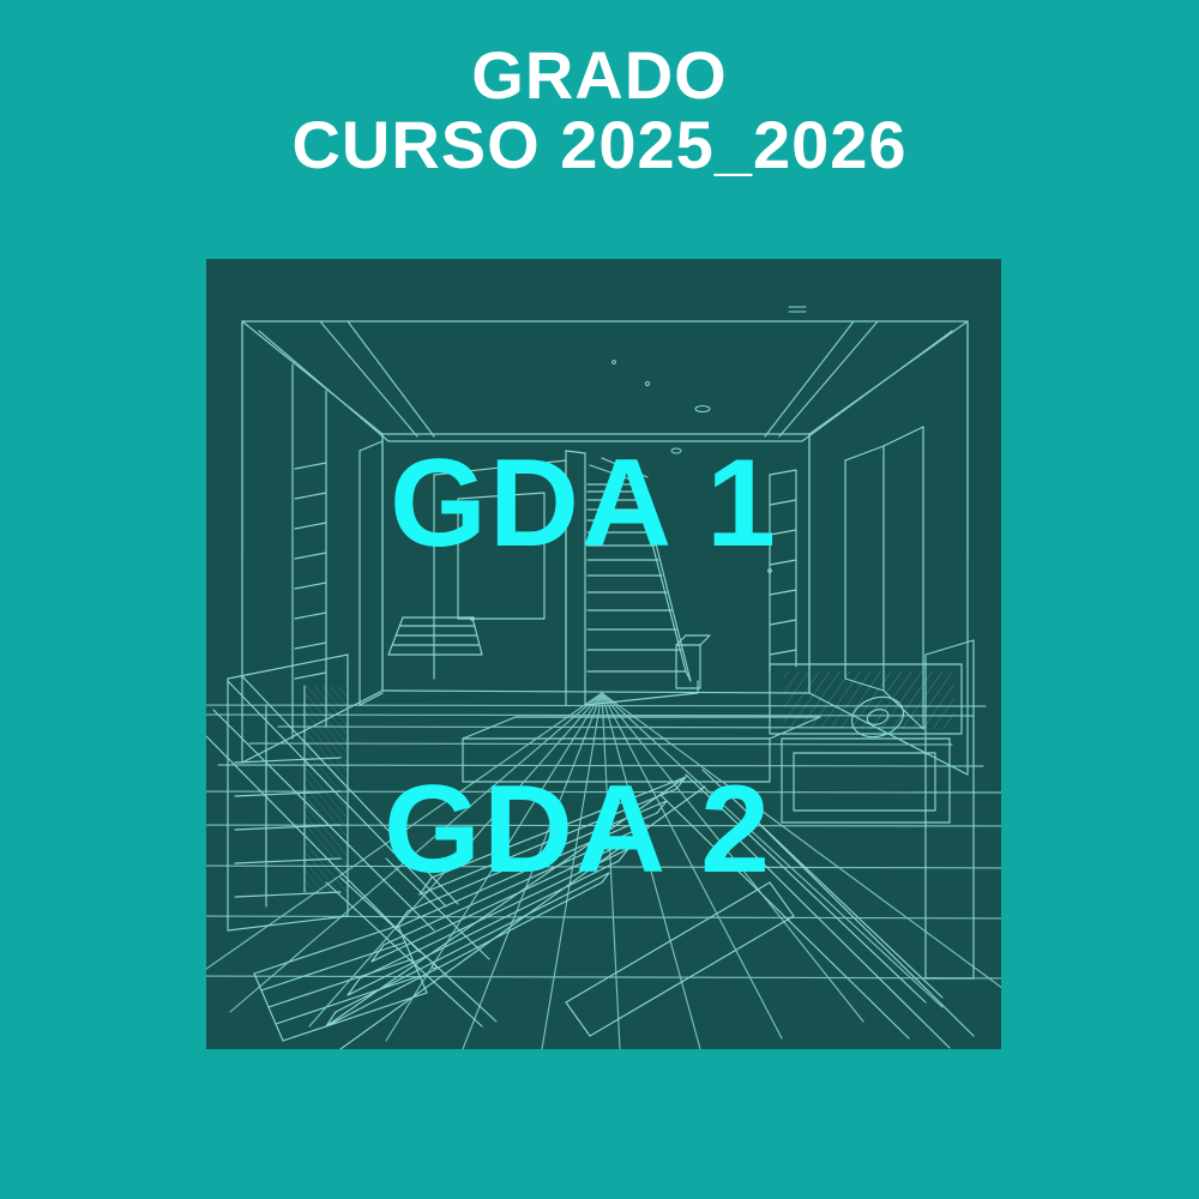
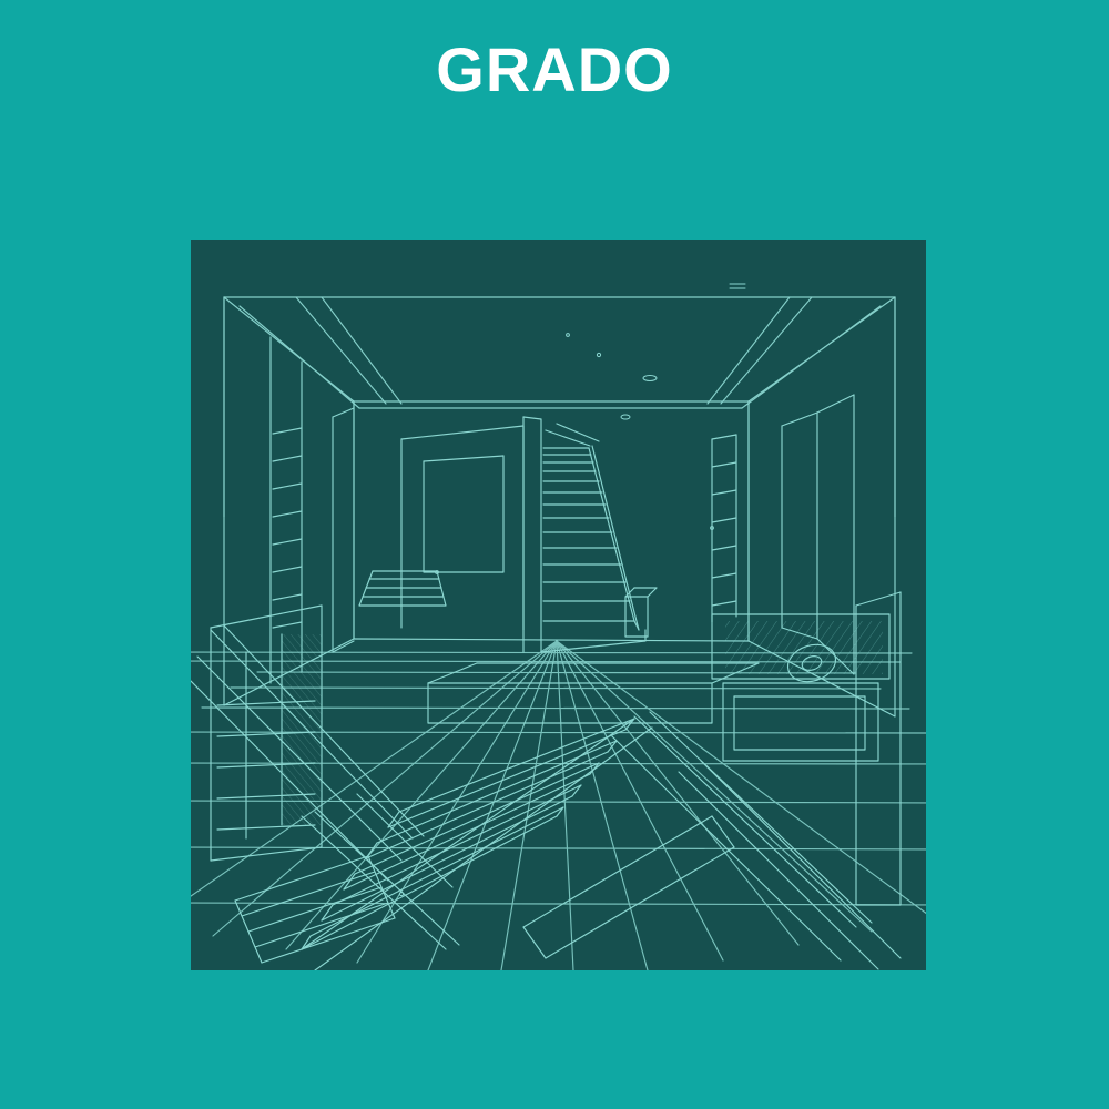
  GRADO
- CURSO 2025_2026
- GDA 1
- GDA 2
